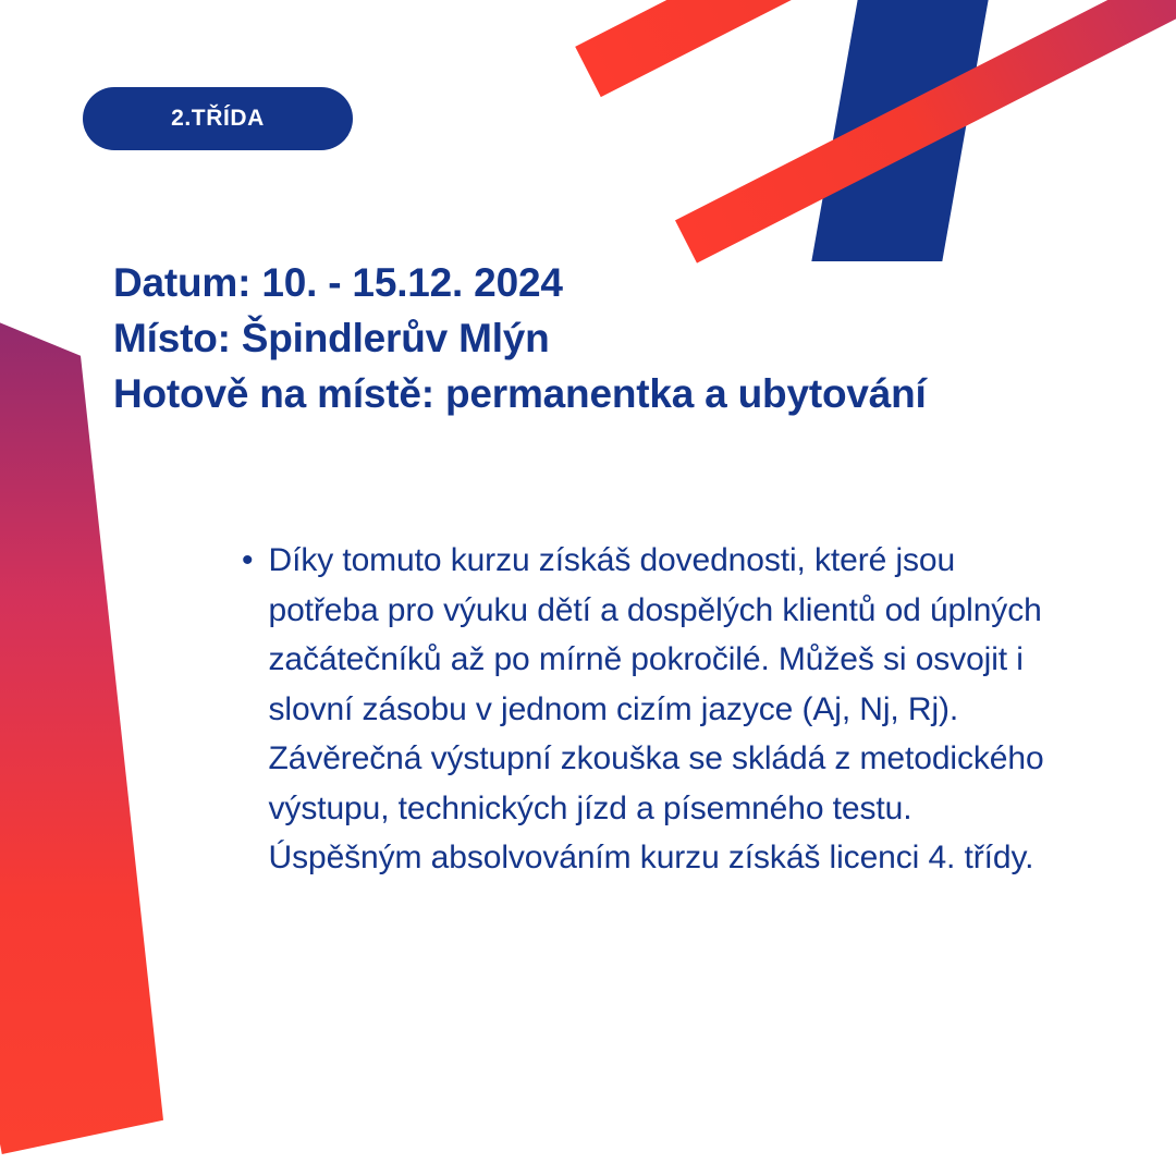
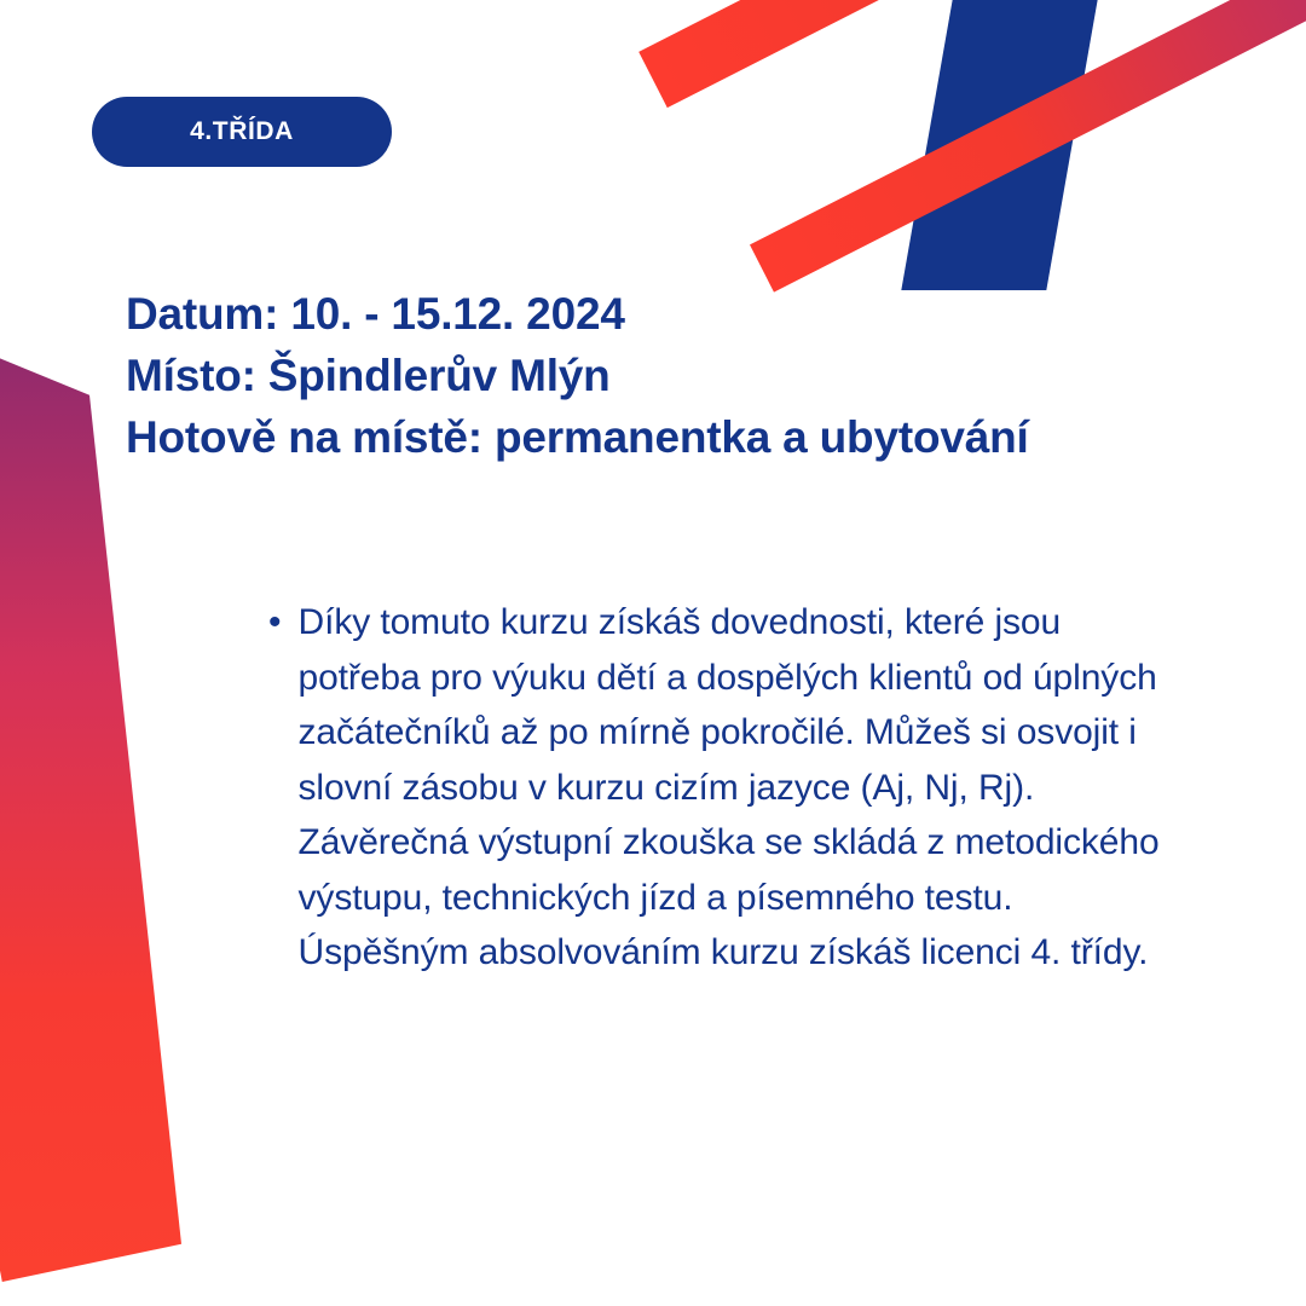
- 2.TŘÍDA
+ 4.TŘÍDA
  Datum: 10. - 15.12. 2024
  Místo: Špindlerův Mlýn
  Hotově na místě: permanentka a ubytování
  •
- Díky tomuto kurzu získáš dovednosti, které jsou potřeba pro výuku dětí a dospělých klientů od úplných začátečníků až po mírně pokročilé. Můžeš si osvojit i slovní zásobu v jednom cizím jazyce (Aj, Nj, Rj). Závěrečná výstupní zkouška se skládá z metodického výstupu, technických jízd a písemného testu. Úspěšným absolvováním kurzu získáš licenci 4. třídy.
+ Díky tomuto kurzu získáš dovednosti, které jsou potřeba pro výuku dětí a dospělých klientů od úplných začátečníků až po mírně pokročilé. Můžeš si osvojit i slovní zásobu v kurzu cizím jazyce (Aj, Nj, Rj). Závěrečná výstupní zkouška se skládá z metodického výstupu, technických jízd a písemného testu. Úspěšným absolvováním kurzu získáš licenci 4. třídy.
